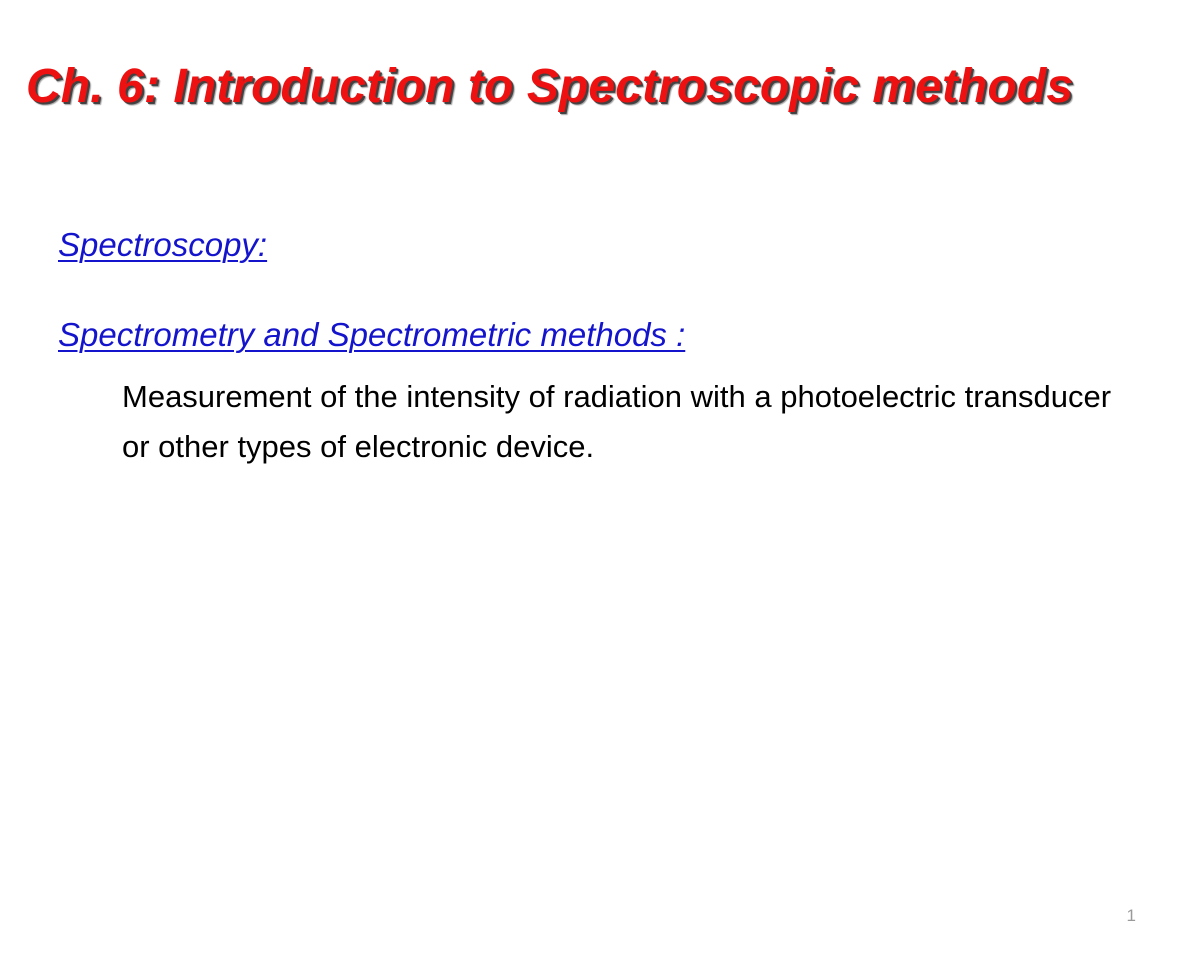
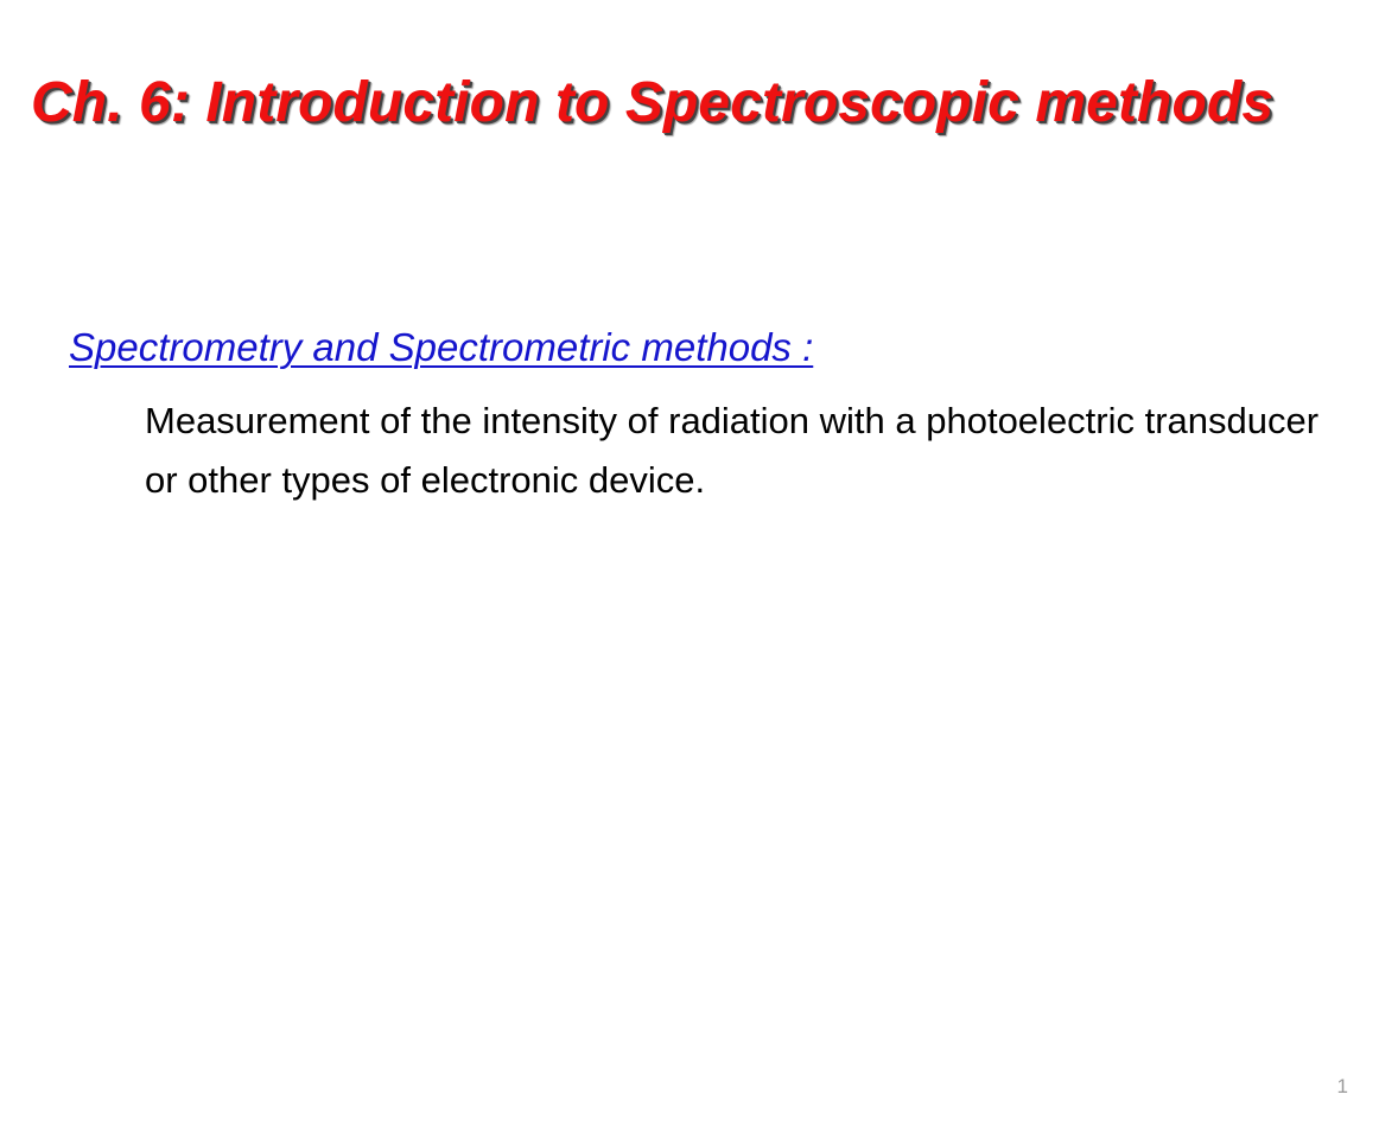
  Ch. 6: Introduction to Spectroscopic methods
- Spectroscopy:
  Spectrometry and Spectrometric methods :
  Measurement of the intensity of radiation with a photoelectric transducer or other types of electronic device.
  1
